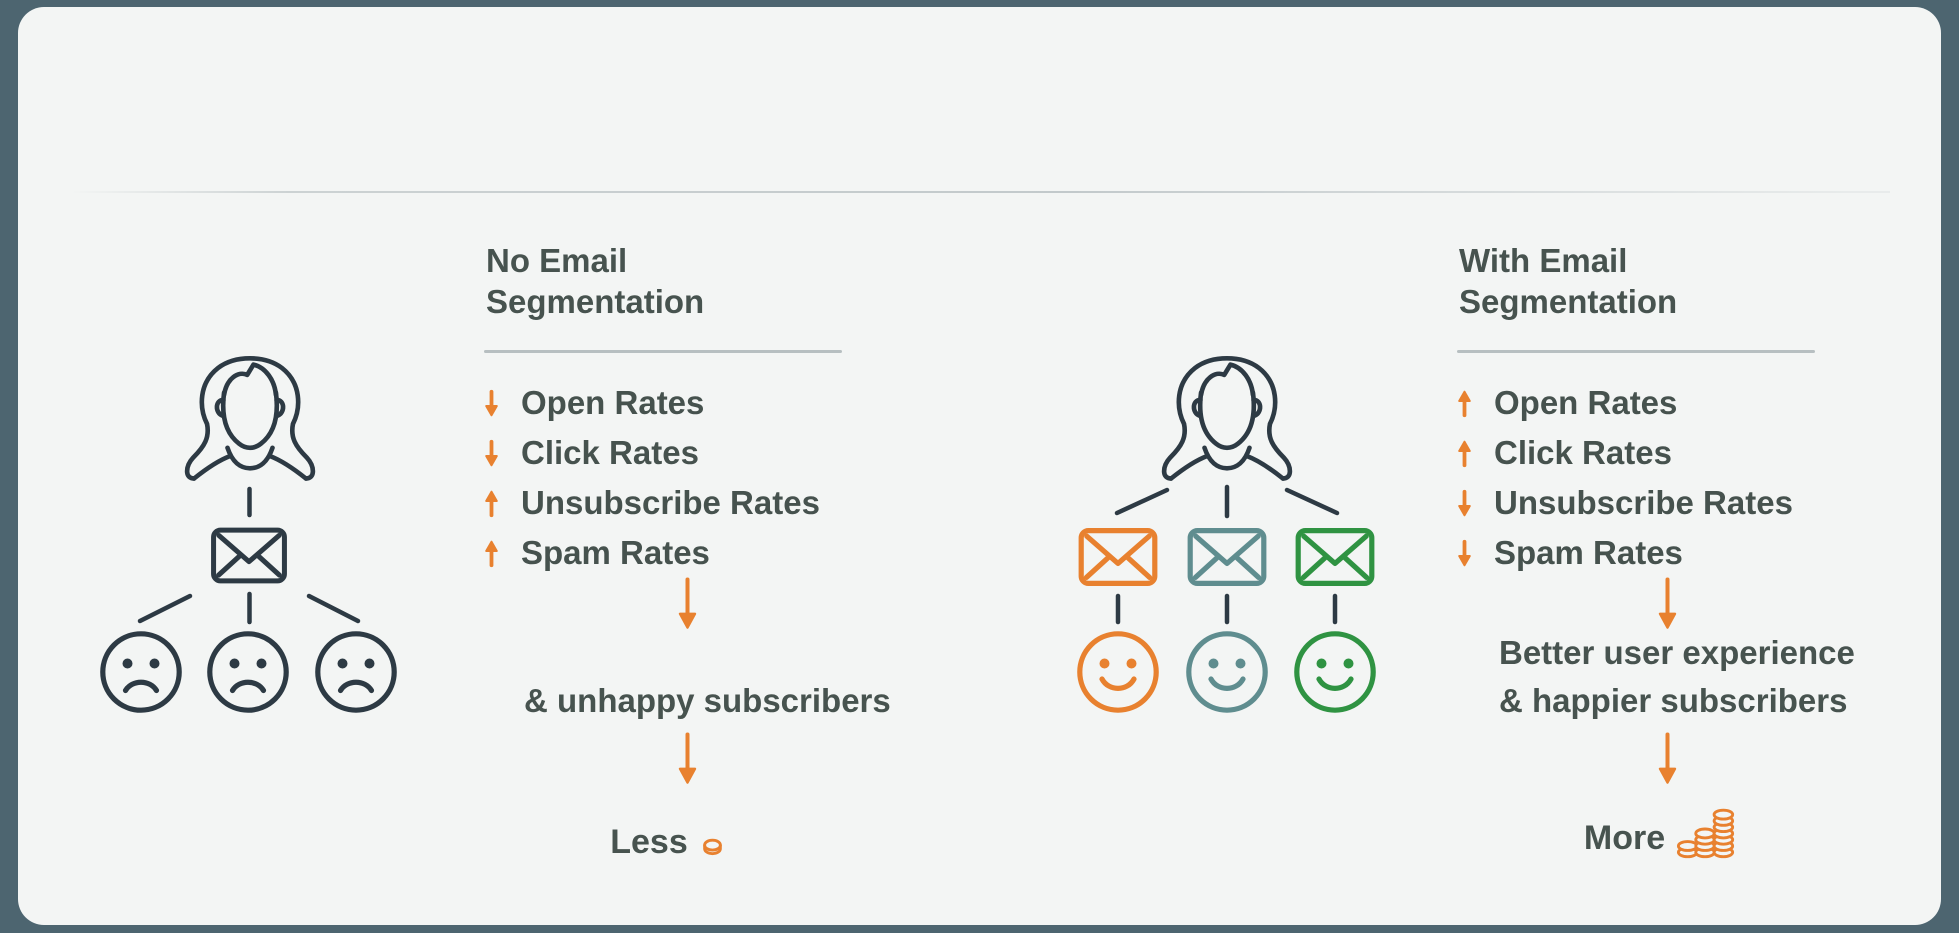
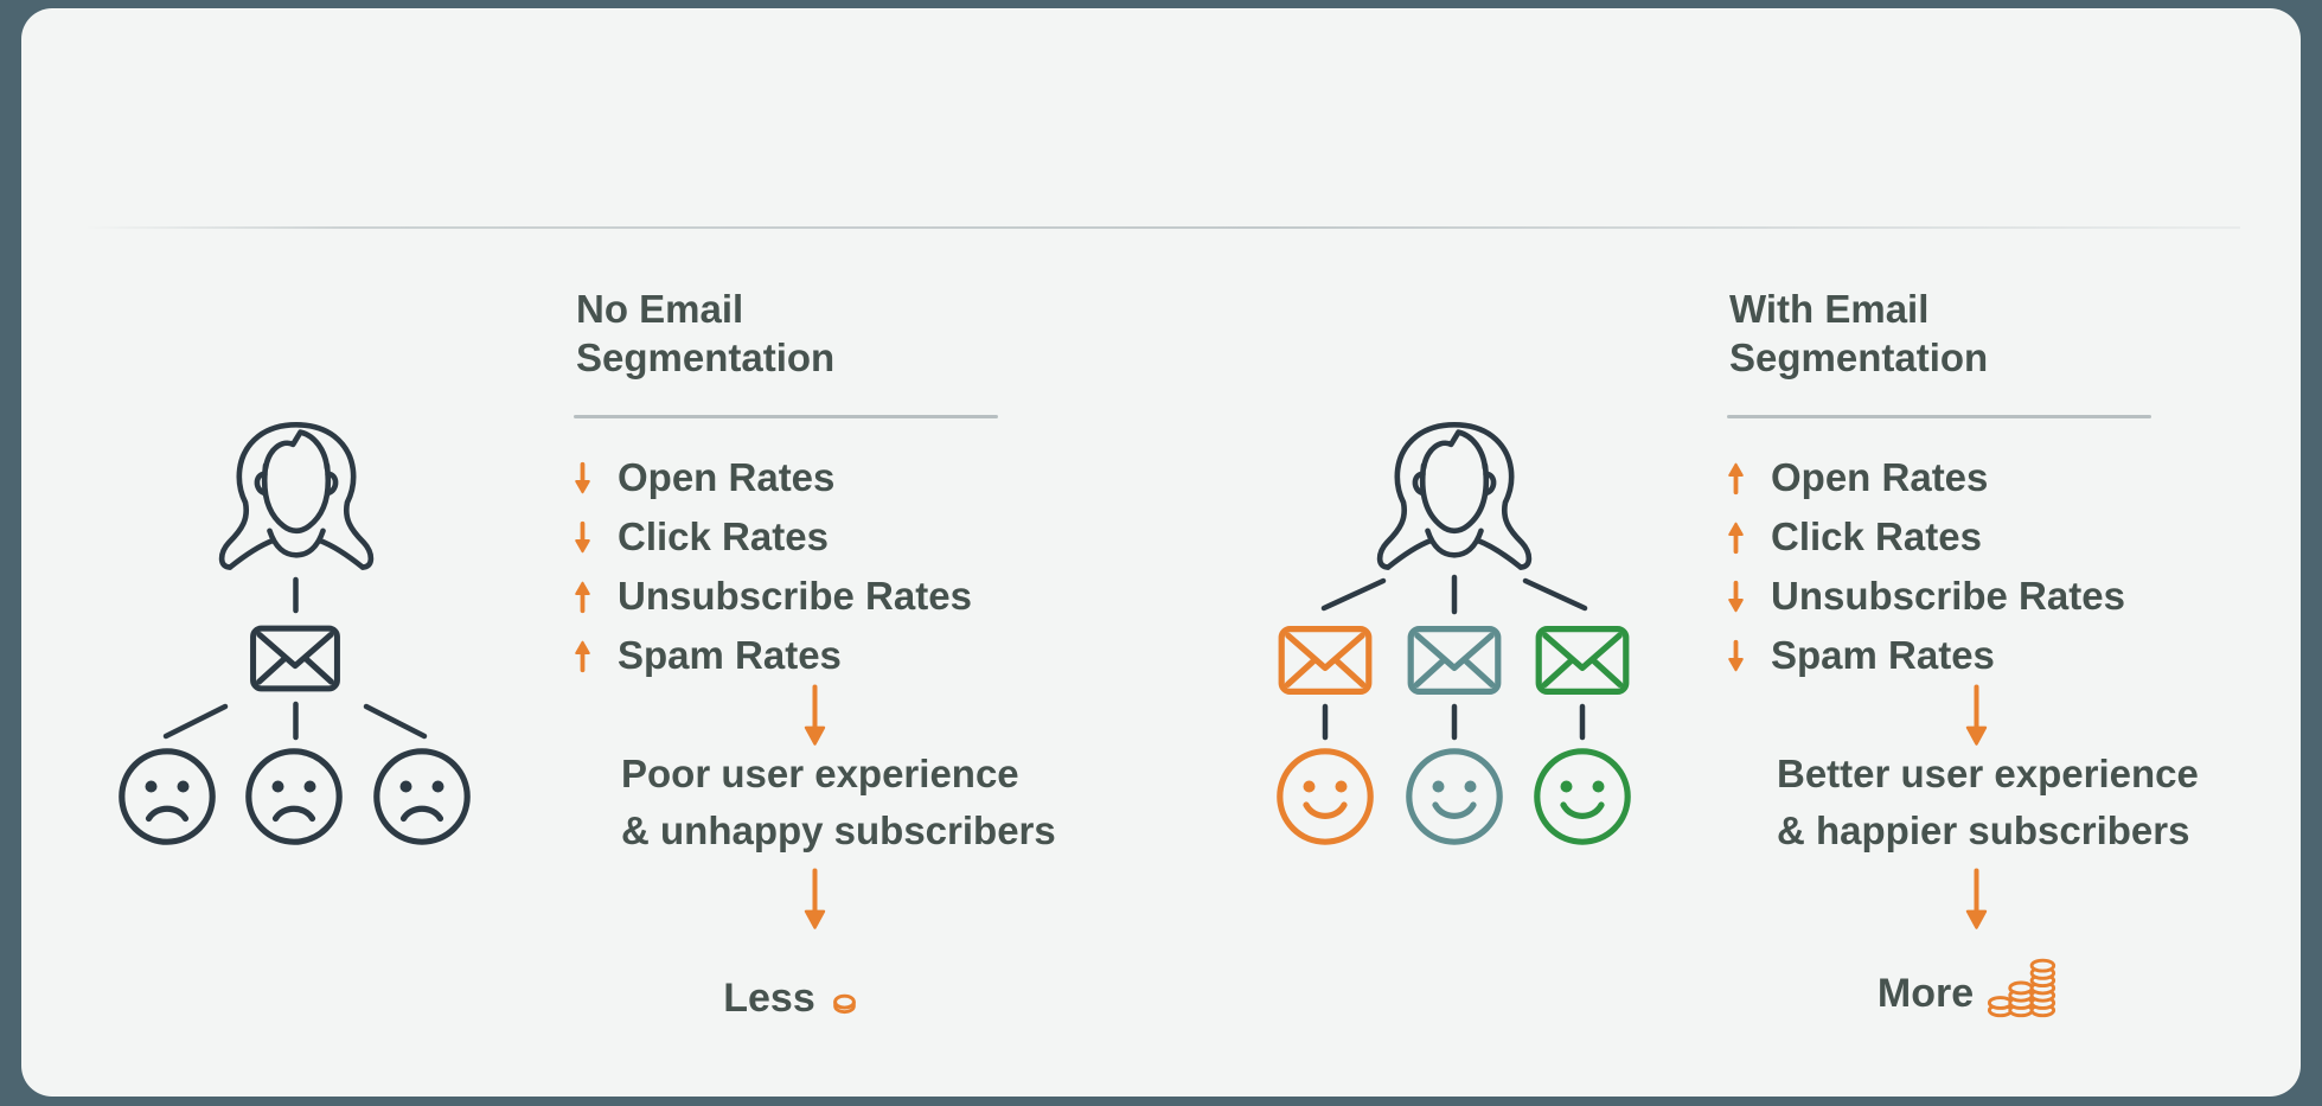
  No Email
  Segmentation
  Open Rates
  Click Rates
  Unsubscribe Rates
  Spam Rates
+ Poor user experience
  & unhappy subscribers
  Less
  With Email
  Segmentation
  Open Rates
  Click Rates
  Unsubscribe Rates
  Spam Rates
  Better user experience
  & happier subscribers
  More
